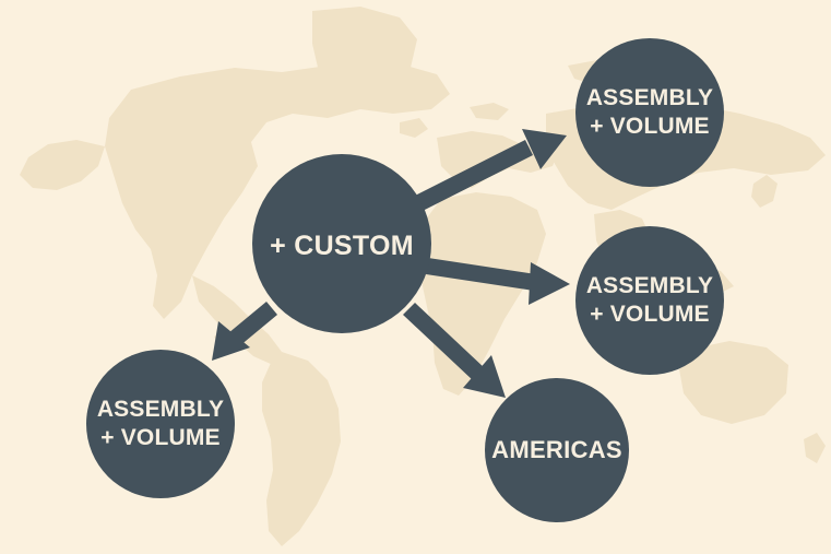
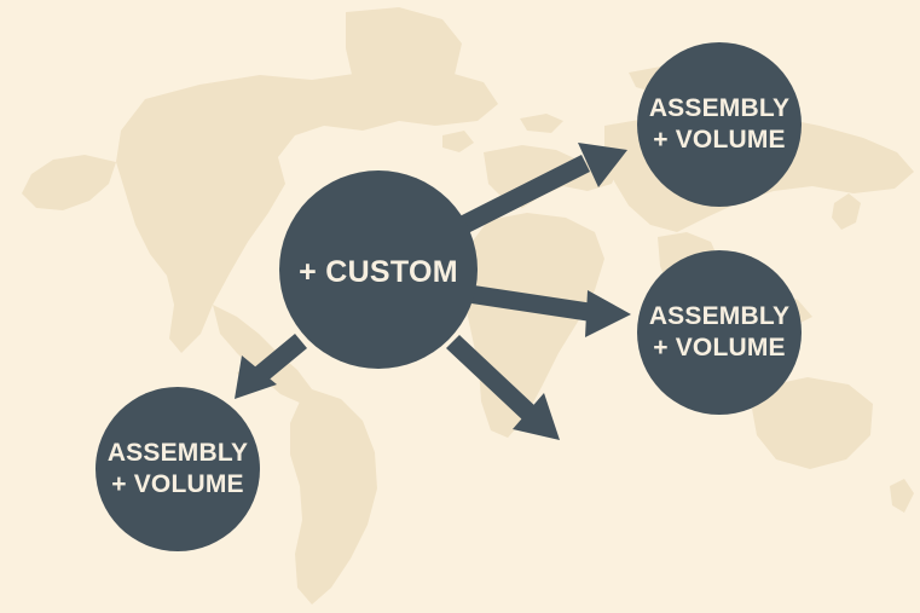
  + CUSTOM
  ASSEMBLY
  + VOLUME
  ASSEMBLY
  + VOLUME
- AMERICAS
  ASSEMBLY
  + VOLUME
